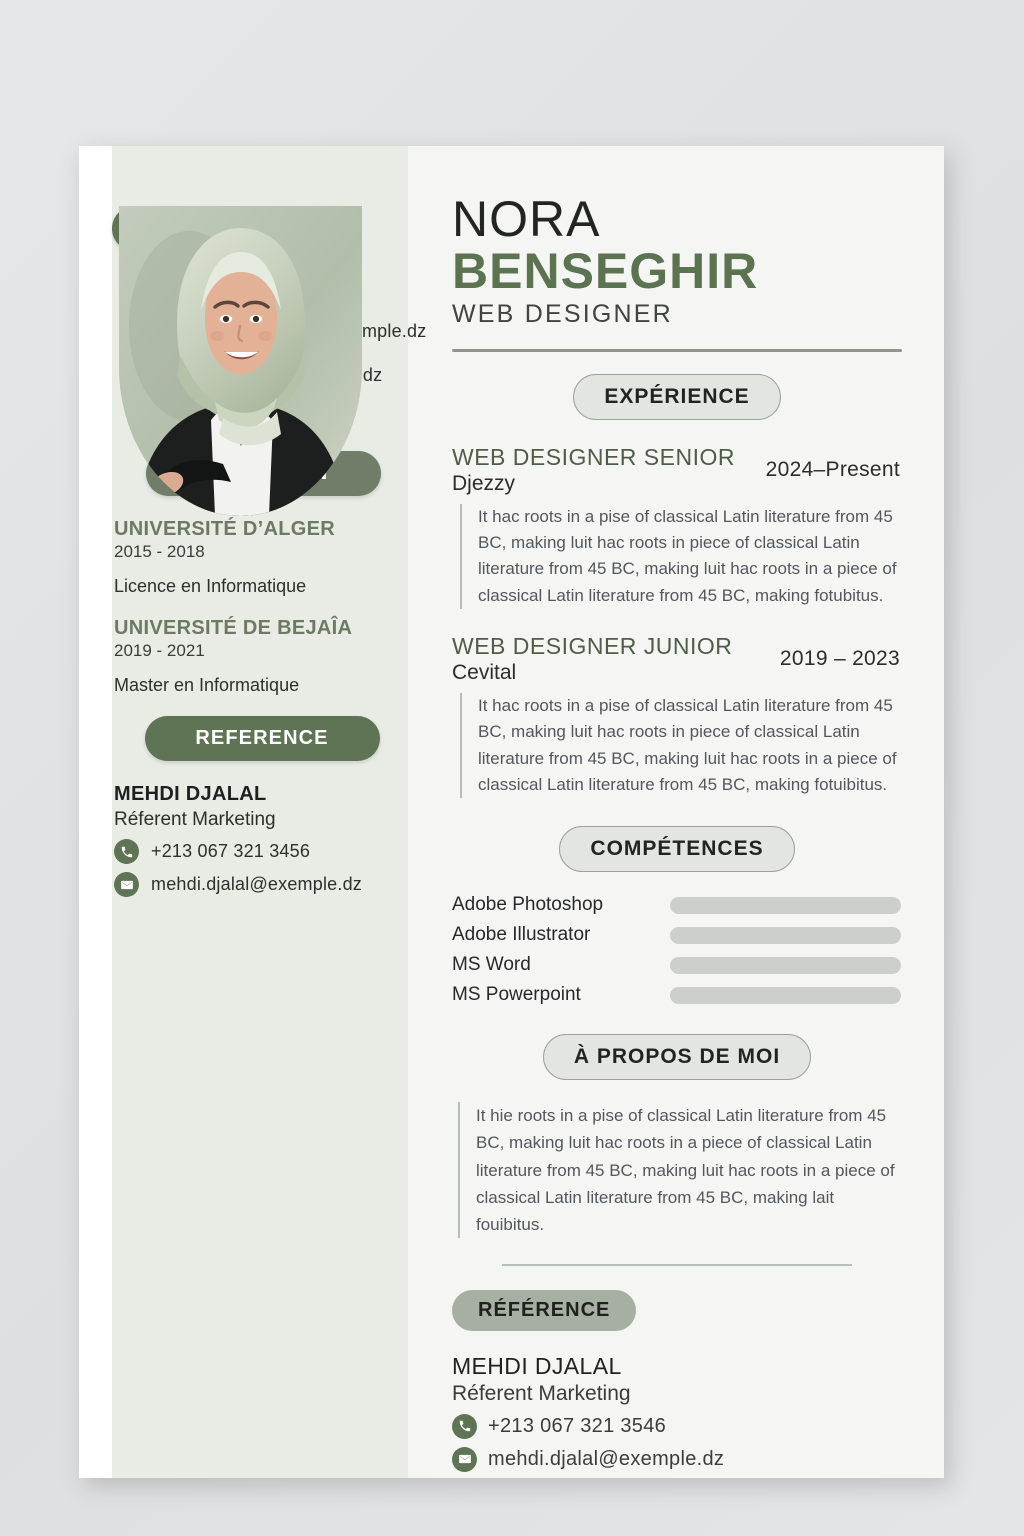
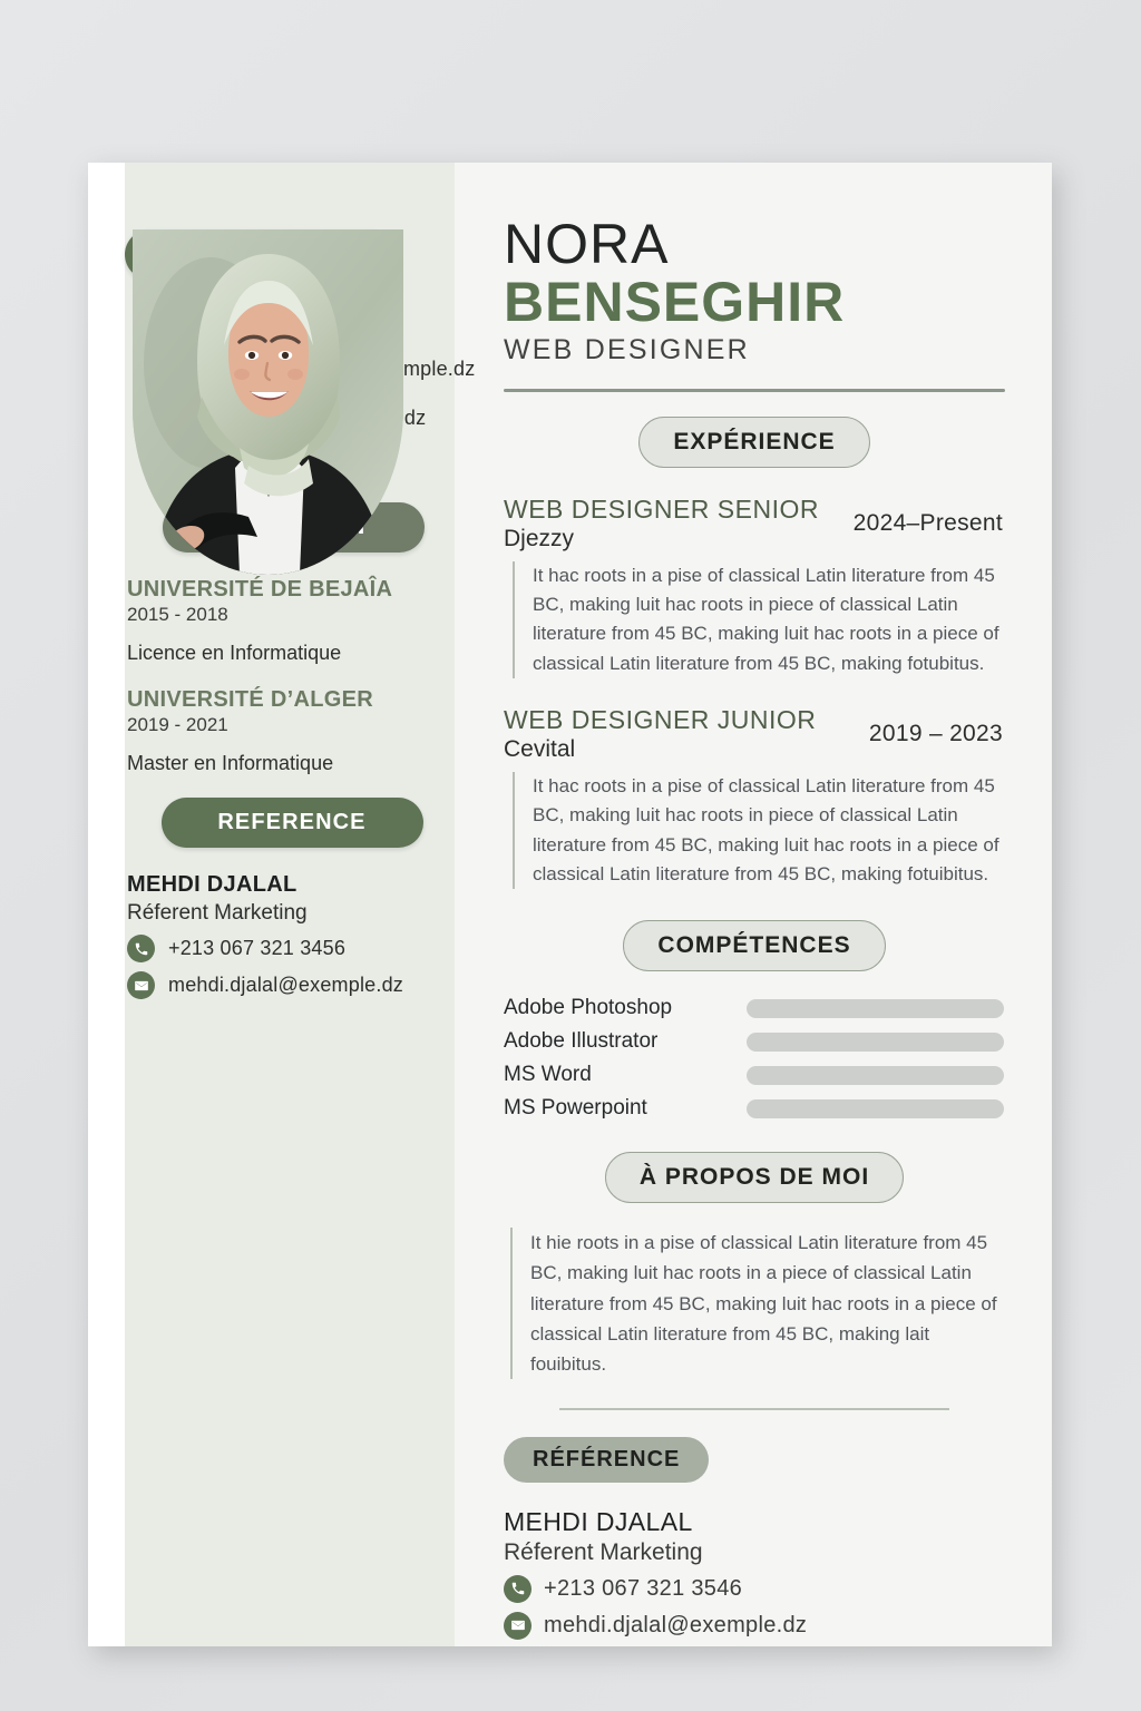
- UNIVERSITÉ D’ALGER
+ UNIVERSITÉ DE BEJAÎA
  2015 - 2018
  Licence en Informatique
- UNIVERSITÉ DE BEJAÎA
+ UNIVERSITÉ D’ALGER
  2019 - 2021
  Master en Informatique
  REFERENCE
  MEHDI DJALAL
  Réferent Marketing
  +213 067 321 3456
  mehdi.djalal@exemple.dz
  NORA
  BENSEGHIR
  WEB DESIGNER
  EXPÉRIENCE
  WEB DESIGNER SENIOR
  Djezzy
  2024–Present
  It hac roots in a pise of classical Latin literature from 45 BC, making luit hac roots in piece of classical Latin literature from 45 BC, making luit hac roots in a piece of classical Latin literature from 45 BC, making fotubitus.
  WEB DESIGNER JUNIOR
  Cevital
  2019 – 2023
  It hac roots in a pise of classical Latin literature from 45 BC, making luit hac roots in piece of classical Latin literature from 45 BC, making luit hac roots in a piece of classical Latin literature from 45 BC, making fotuibitus.
  COMPÉTENCES
  Adobe Photoshop
  Adobe Illustrator
  MS Word
  MS Powerpoint
  À PROPOS DE MOI
  It hie roots in a pise of classical Latin literature from 45 BC, making luit hac roots in a piece of classical Latin literature from 45 BC, making luit hac roots in a piece of classical Latin literature from 45 BC, making lait fouibitus.
  RÉFÉRENCE
  MEHDI DJALAL
  Réferent Marketing
  +213 067 321 3546
  mehdi.djalal@exemple.dz
